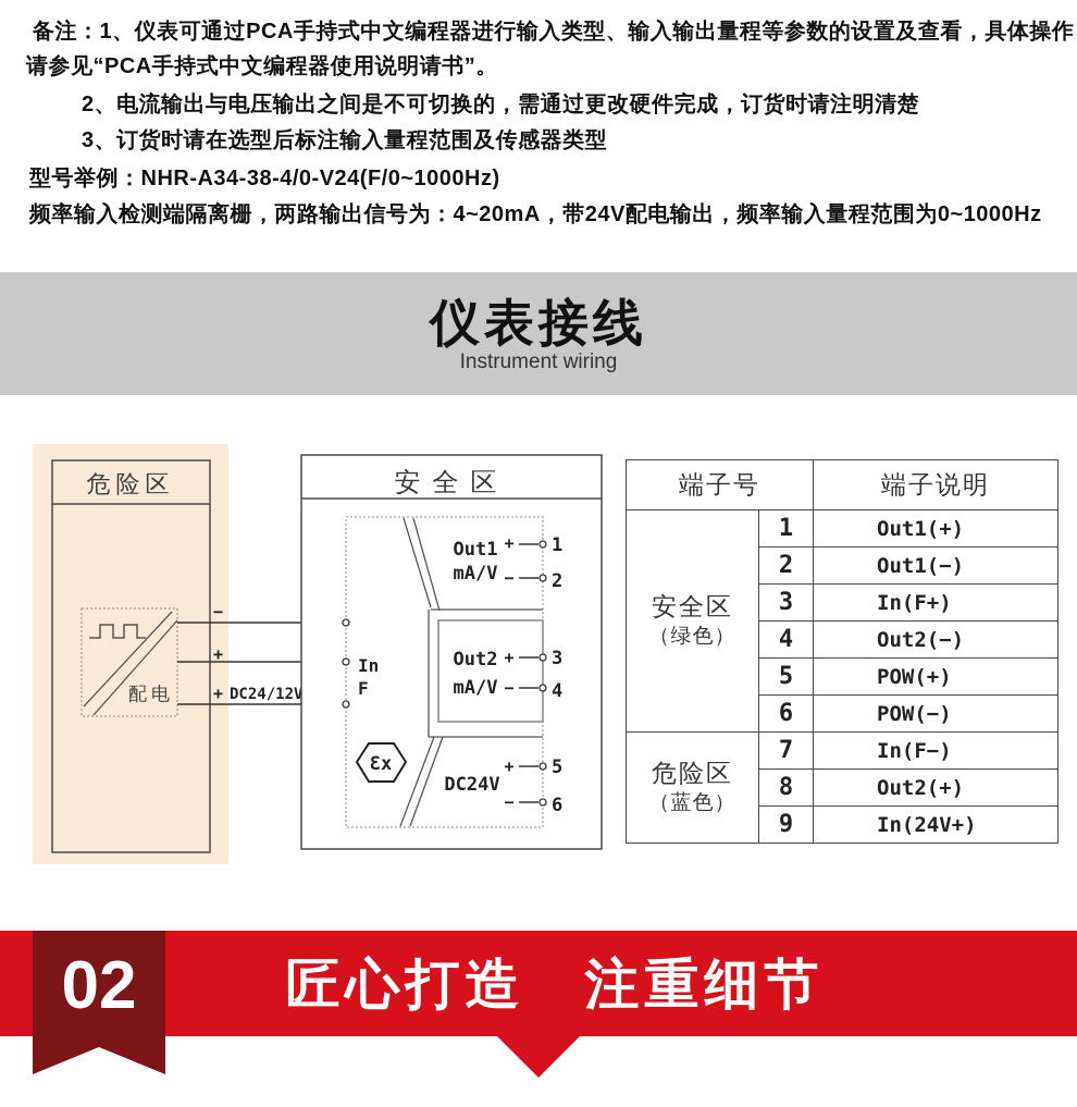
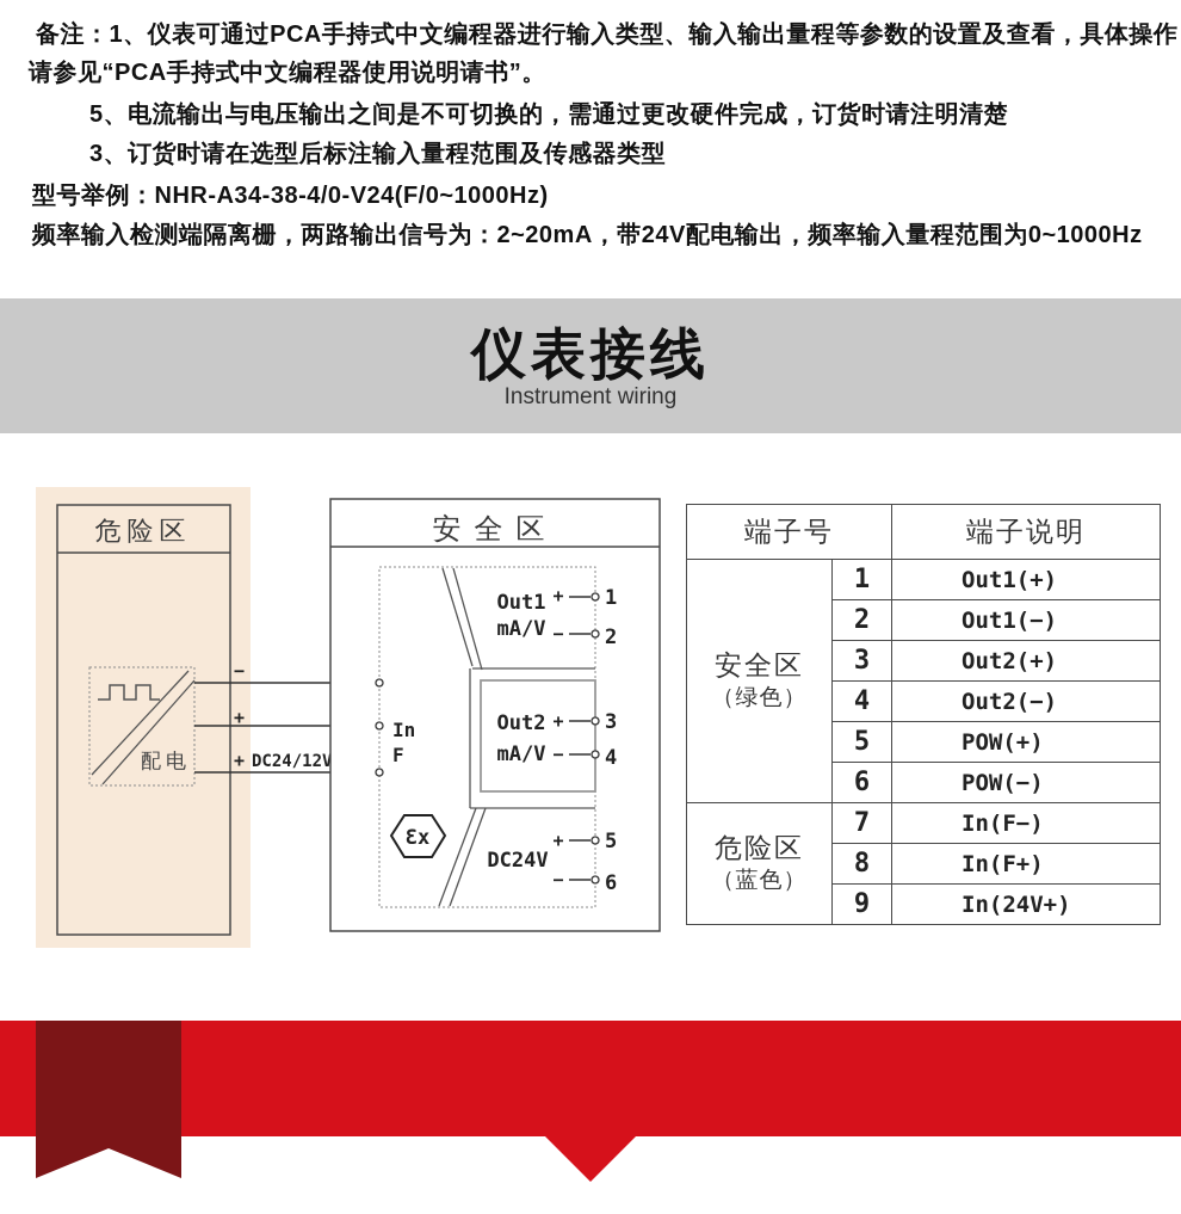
  备注：1、仪表可通过PCA手持式中文编程器进行输入类型、输入输出量程等参数的设置及查看，具体操作
  请参见“PCA手持式中文编程器使用说明请书”。
- 2、电流输出与电压输出之间是不可切换的，需通过更改硬件完成，订货时请注明清楚
+ 5、电流输出与电压输出之间是不可切换的，需通过更改硬件完成，订货时请注明清楚
  3、订货时请在选型后标注输入量程范围及传感器类型
  型号举例：NHR-A34-38-4/0-V24(F/0~1000Hz)
- 频率输入检测端隔离栅，两路输出信号为：4~20mA，带24V配电输出，频率输入量程范围为0~1000Hz
+ 频率输入检测端隔离栅，两路输出信号为：2~20mA，带24V配电输出，频率输入量程范围为0~1000Hz
  仪表接线
  Instrument wiring
  危险区
  配电
  −
  +
  +
  DC24/12V
  安全区
  In
  F
  Out1
  mA/V
  Out2
  mA/V
  DC24V
  Ɛx
  +
  1
  −
  2
  +
  3
  −
  4
  +
  5
  −
  6
  端子号	端子说明
  安全区 （绿色）	1	Out1(+)
  2	Out1(−)
- 3	In(F+)
+ 3	Out2(+)
  4	Out2(−)
  5	POW(+)
  6	POW(−)
  危险区 （蓝色）	7	In(F−)
- 8	Out2(+)
+ 8	In(F+)
  9	In(24V+)
- 02
- 匠心打造 注重细节
